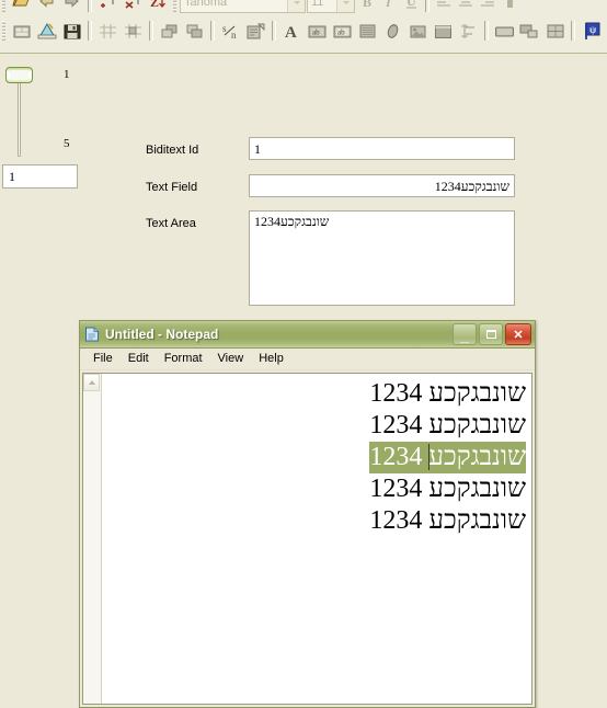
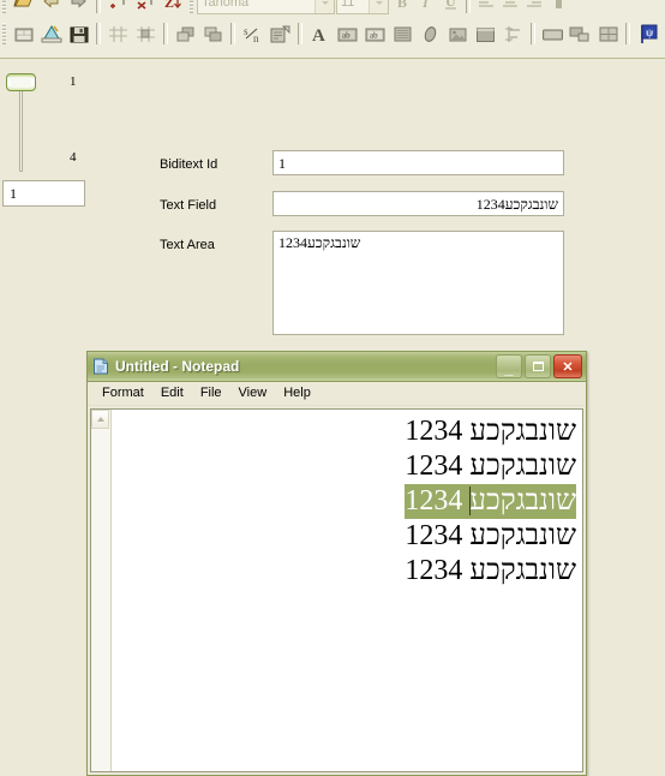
  Z
  Tahoma
  11
  B
  I
  U
  s
  n
  A
  ab
  ab
  ψ
  1
- 5
+ 4
  1
  Biditext Id
  1
  Text Field
  שונבגקכע1234
  Text Area
  שונבגקכע1234
  Untitled - Notepad
  _
  ✕
- File
+ Format
  Edit
- Format
+ File
  View
  Help
  שונבגקכע 1234
  שונבגקכע 1234
  שונבגקכע 1234
  שונבגקכע 1234
  שונבגקכע 1234
